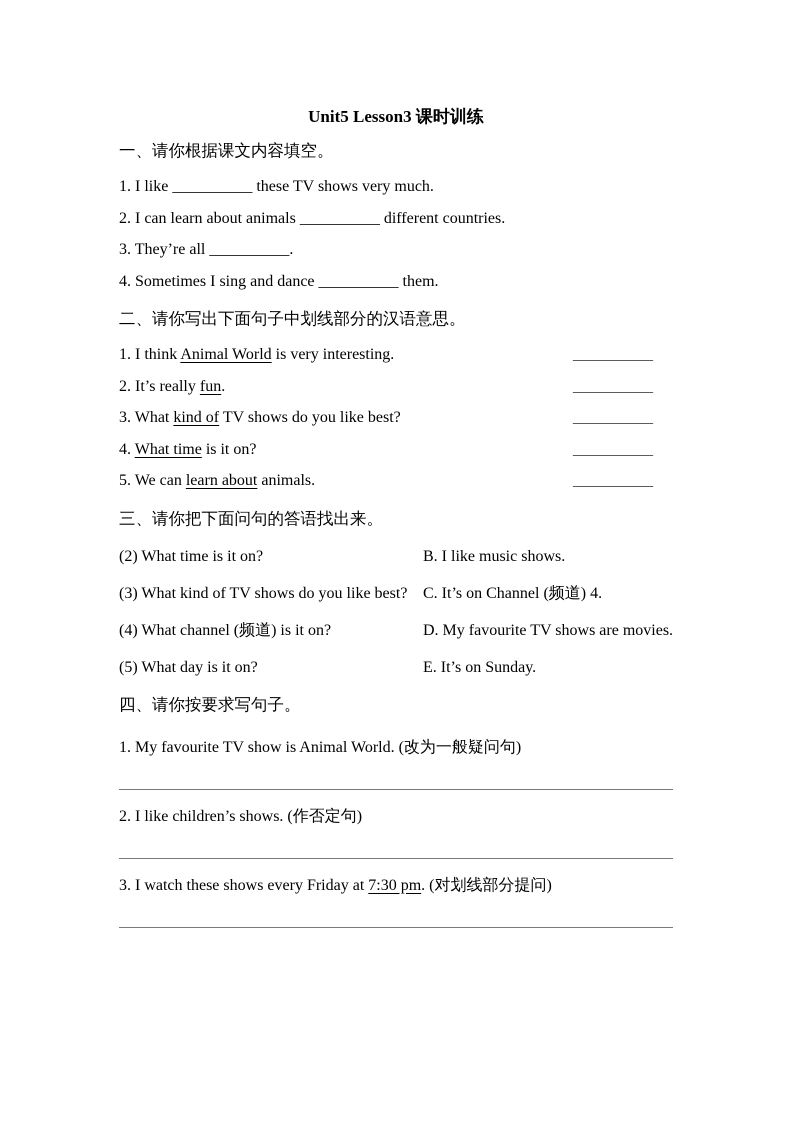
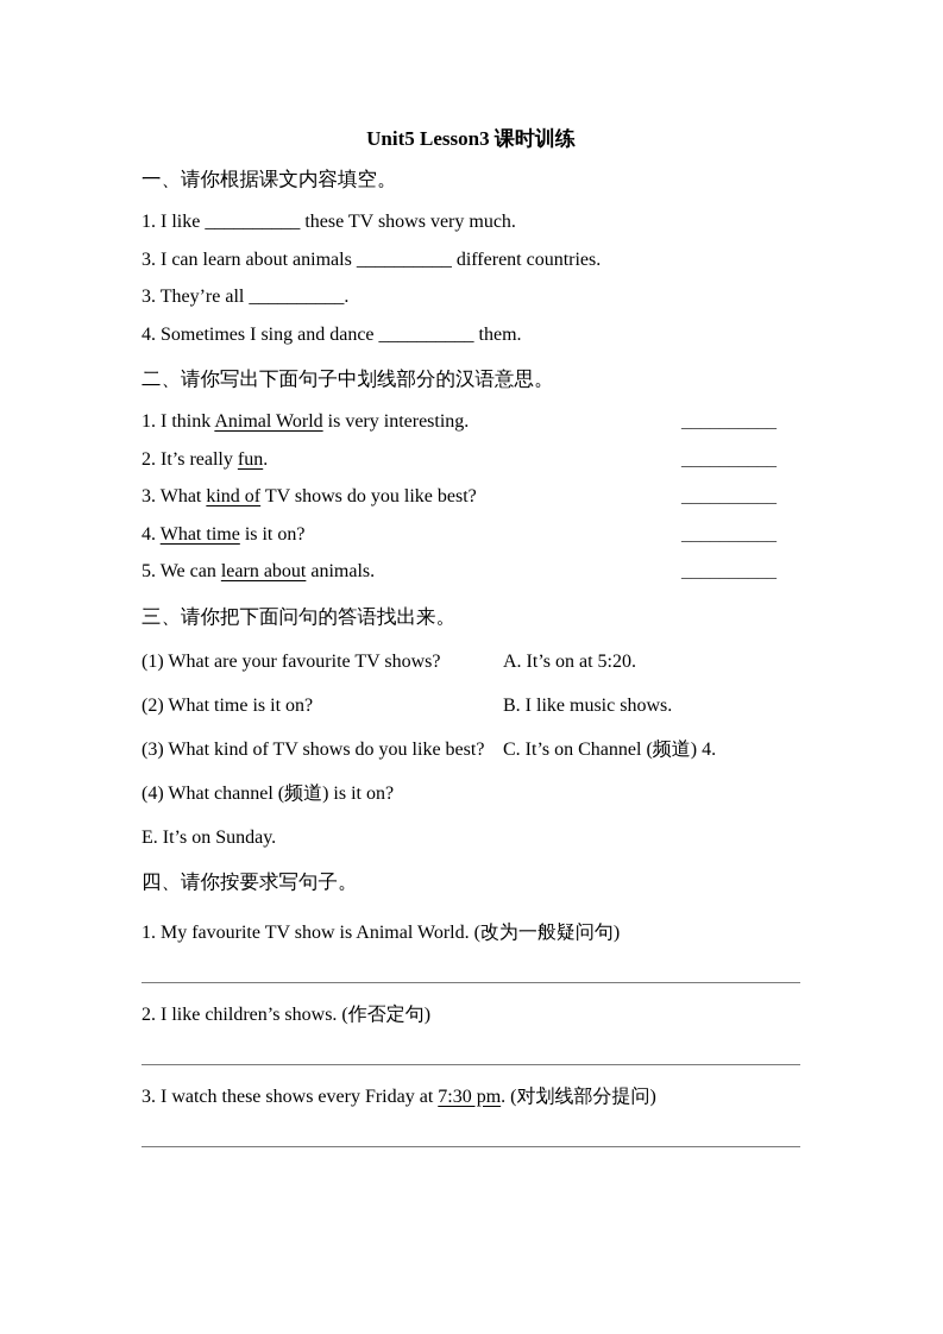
  Unit5 Lesson3 课时训练
  一、请你根据课文内容填空。
  1. I like __________ these TV shows very much.
- 2. I can learn about animals __________ different countries.
+ 3. I can learn about animals __________ different countries.
  3. They’re all __________.
  4. Sometimes I sing and dance __________ them.
  二、请你写出下面句子中划线部分的汉语意思。
  1. I think Animal World is very interesting.
  __________
  2. It’s really fun.
  __________
  3. What kind of TV shows do you like best?
  __________
  4. What time is it on?
  __________
  5. We can learn about animals.
  __________
  三、请你把下面问句的答语找出来。
+ (1) What are your favourite TV shows?
+ A. It’s on at 5:20.
  (2) What time is it on?
  B. I like music shows.
  (3) What kind of TV shows do you like best?
  C. It’s on Channel (频道) 4.
  (4) What channel (频道) is it on?
- D. My favourite TV shows are movies.
- (5) What day is it on?
  E. It’s on Sunday.
  四、请你按要求写句子。
  1. My favourite TV show is Animal World. (改为一般疑问句)
  2. I like children’s shows. (作否定句)
  3. I watch these shows every Friday at 7:30 pm. (对划线部分提问)
